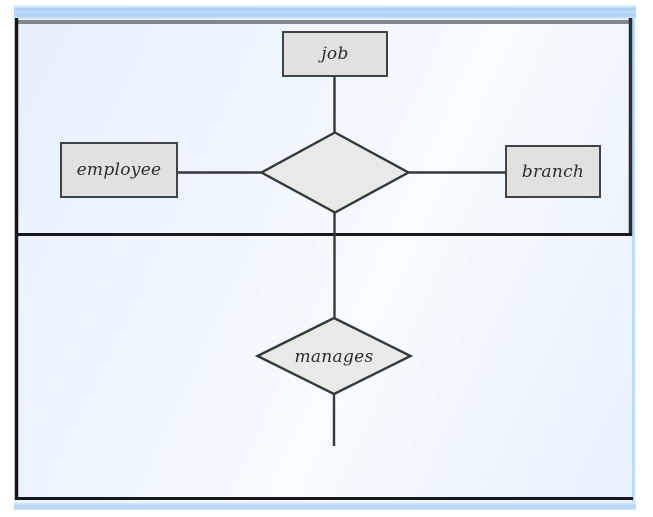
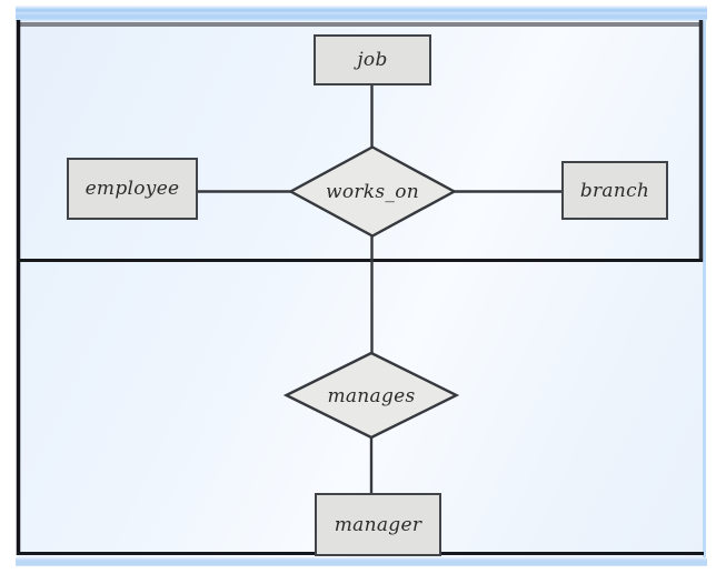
  job
  employee
  branch
+ manager
+ works_on
  manages
